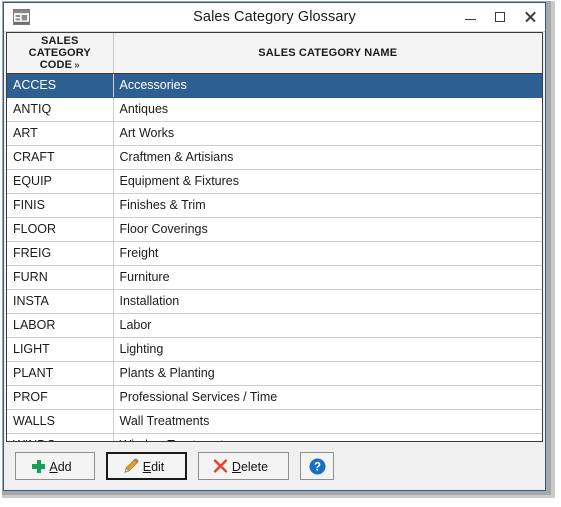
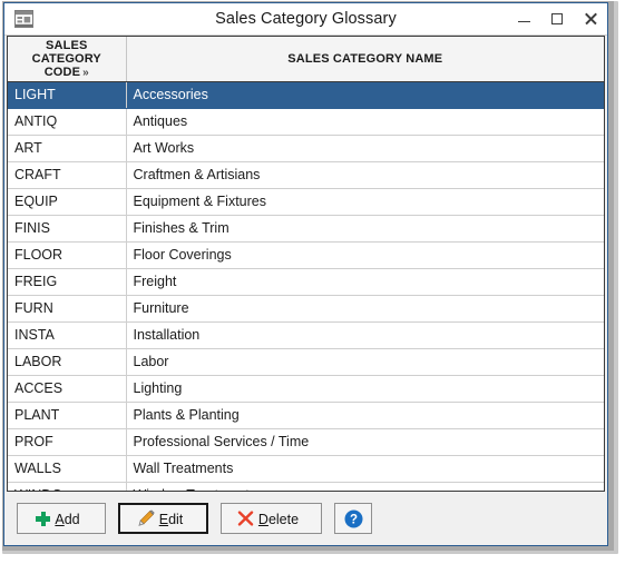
  Sales Category Glossary
  SALES CATEGORY CODE »	SALES CATEGORY NAME
- ACCES	Accessories
+ LIGHT	Accessories
  ANTIQ	Antiques
  ART	Art Works
  CRAFT	Craftmen & Artisians
  EQUIP	Equipment & Fixtures
  FINIS	Finishes & Trim
  FLOOR	Floor Coverings
  FREIG	Freight
  FURN	Furniture
  INSTA	Installation
  LABOR	Labor
- LIGHT	Lighting
+ ACCES	Lighting
  PLANT	Plants & Planting
  PROF	Professional Services / Time
  WALLS	Wall Treatments
  Add
  Edit
  Delete
  ?
